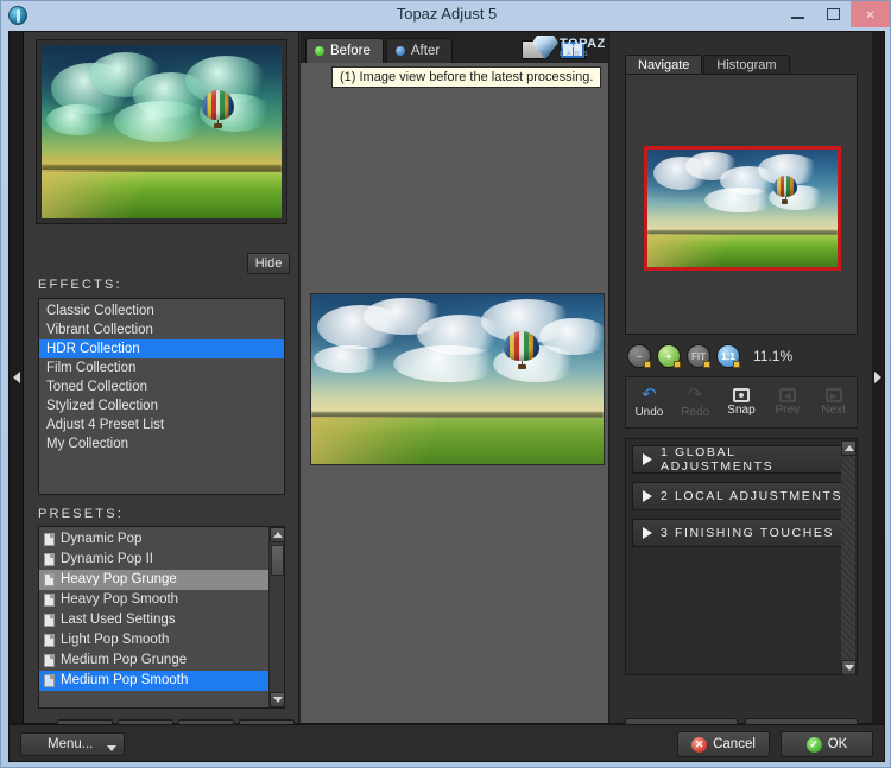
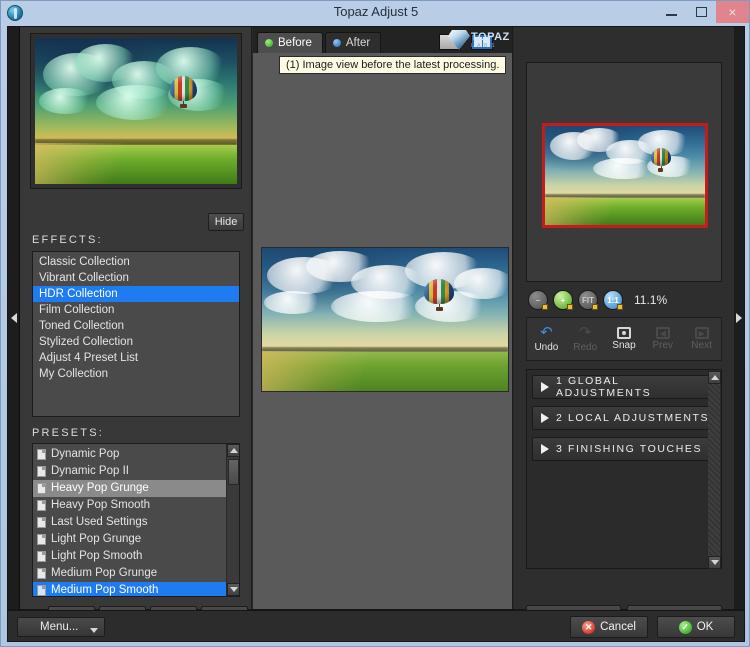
  Topaz Adjust 5
  ×
  Hide
  EFFECTS:
  Classic Collection
  Vibrant Collection
  HDR Collection
  Film Collection
  Toned Collection
  Stylized Collection
  Adjust 4 Preset List
  My Collection
  PRESETS:
  Dynamic Pop
  Dynamic Pop II
  Heavy Pop Grunge
  Heavy Pop Smooth
  Last Used Settings
+ Light Pop Grunge
  Light Pop Smooth
  Medium Pop Grunge
  Medium Pop Smooth
  Before
  After
  TOPAZ
  (1) Image view before the latest processing.
- Navigate
- Histogram
  −
  +
  FIT
  1:1
  11.1%
  ↶
  Undo
  Redo
  Snap
  Prev
  Next
  1 GLOBAL ADJUSTMENTS
  2 LOCAL ADJUSTMENTS
  3 FINISHING TOUCHES
  Menu...
  ✕
  Cancel
  ✓
  OK
